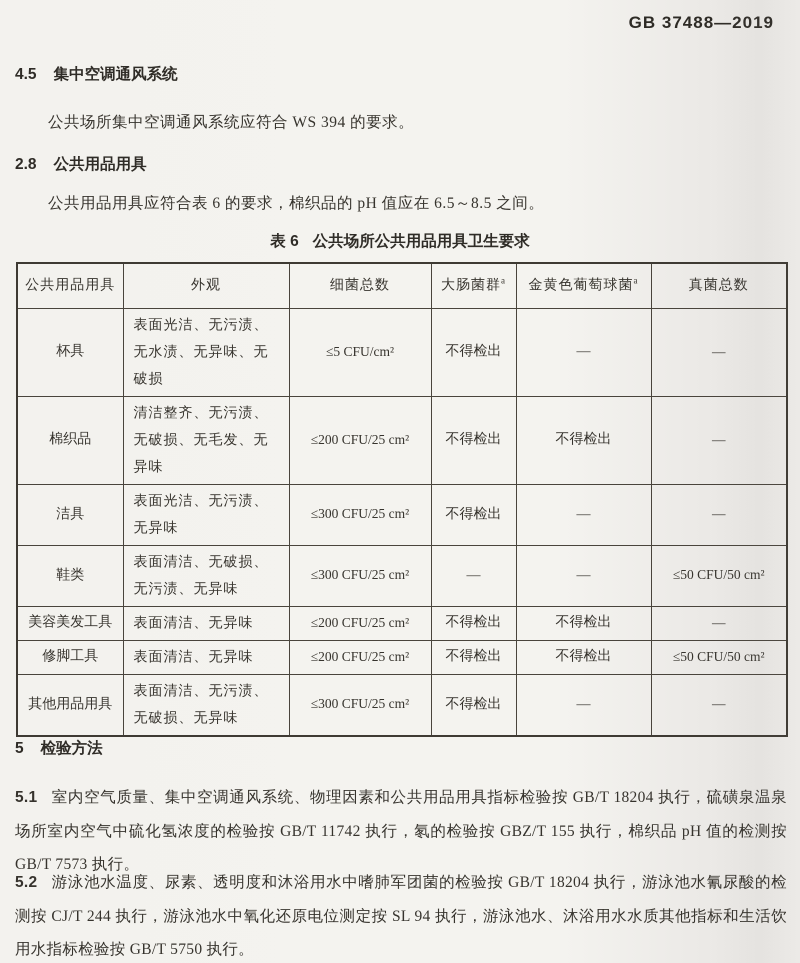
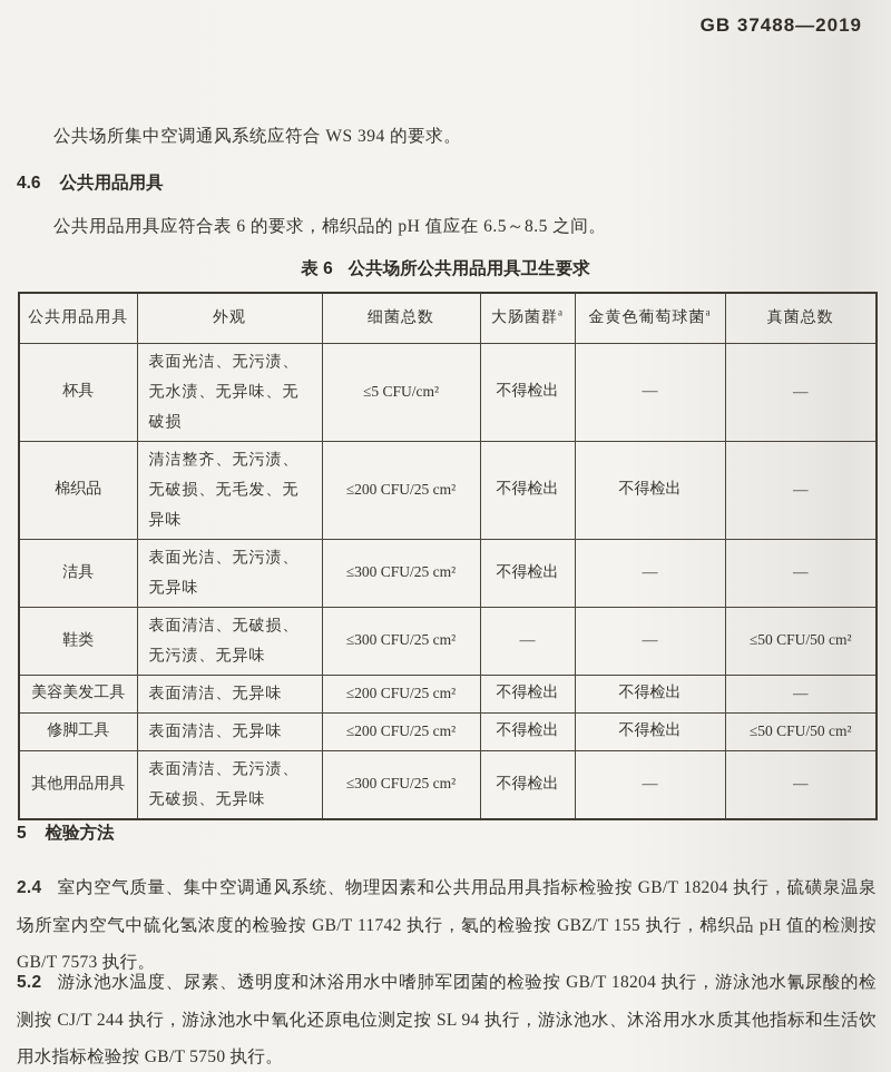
- 4.5 集中空调通风系统
  公共场所集中空调通风系统应符合 WS 394 的要求。
- 2.8 公共用品用具
+ 4.6 公共用品用具
  公共用品用具应符合表 6 的要求，棉织品的 pH 值应在 6.5～8.5 之间。
  表 6 公共场所公共用品用具卫生要求
  公共用品用具	外观	细菌总数	大肠菌群a	金黄色葡萄球菌a	真
  杯具	表面光洁、无污渍、无水渍、无异味、无破损	≤5 CFU/cm²	不得检出	—
  棉织品	清洁整齐、无污渍、无破损、无毛发、无异味	≤200 CFU/25 cm²	不得检出	不得检出
  洁具	表面光洁、无污渍、无异味	≤300 CFU/25 cm²	不得检出	—
  鞋类	表面清洁、无破损、无污渍、无异味	≤300 CFU/25 cm²	—	—	≤50 C
  美容美发工具	表面清洁、无异味	≤200 CFU/25 cm²	不得检出	不得检出
  修脚工具	表面清洁、无异味	≤200 CFU/25 cm²	不得检出	不得检出	≤50 C
  其他用品用具	表面清洁、无污渍、无破损、无异味	≤300 CFU/25 cm²	不得检出	—
  5 检验方法
- 5.1 室内空气质量、集中空调通风系统、物理因素和公共用品用具指标检验按 GB/T 18204 执行，场所室内空气中硫化氢浓度的检验按 GB/T 11742 执行，氡的检验按 GBZ/T 155 执行，棉织品 pH GB/T 7573 执行。
+ 2.4 室内空气质量、集中空调通风系统、物理因素和公共用品用具指标检验按 GB/T 18204 执行，场所室内空气中硫化氢浓度的检验按 GB/T 11742 执行，氡的检验按 GBZ/T 155 执行，棉织品 pH GB/T 7573 执行。
  5.2 游泳池水温度、尿素、透明度和沐浴用水中嗜肺军团菌的检验按 GB/T 18204 执行，游泳池水测按 CJ/T 244 执行，游泳池水中氧化还原电位测定按 SL 94 执行，游泳池水、沐浴用水水质其他指用水指标检验按 GB/T 5750 执行。
